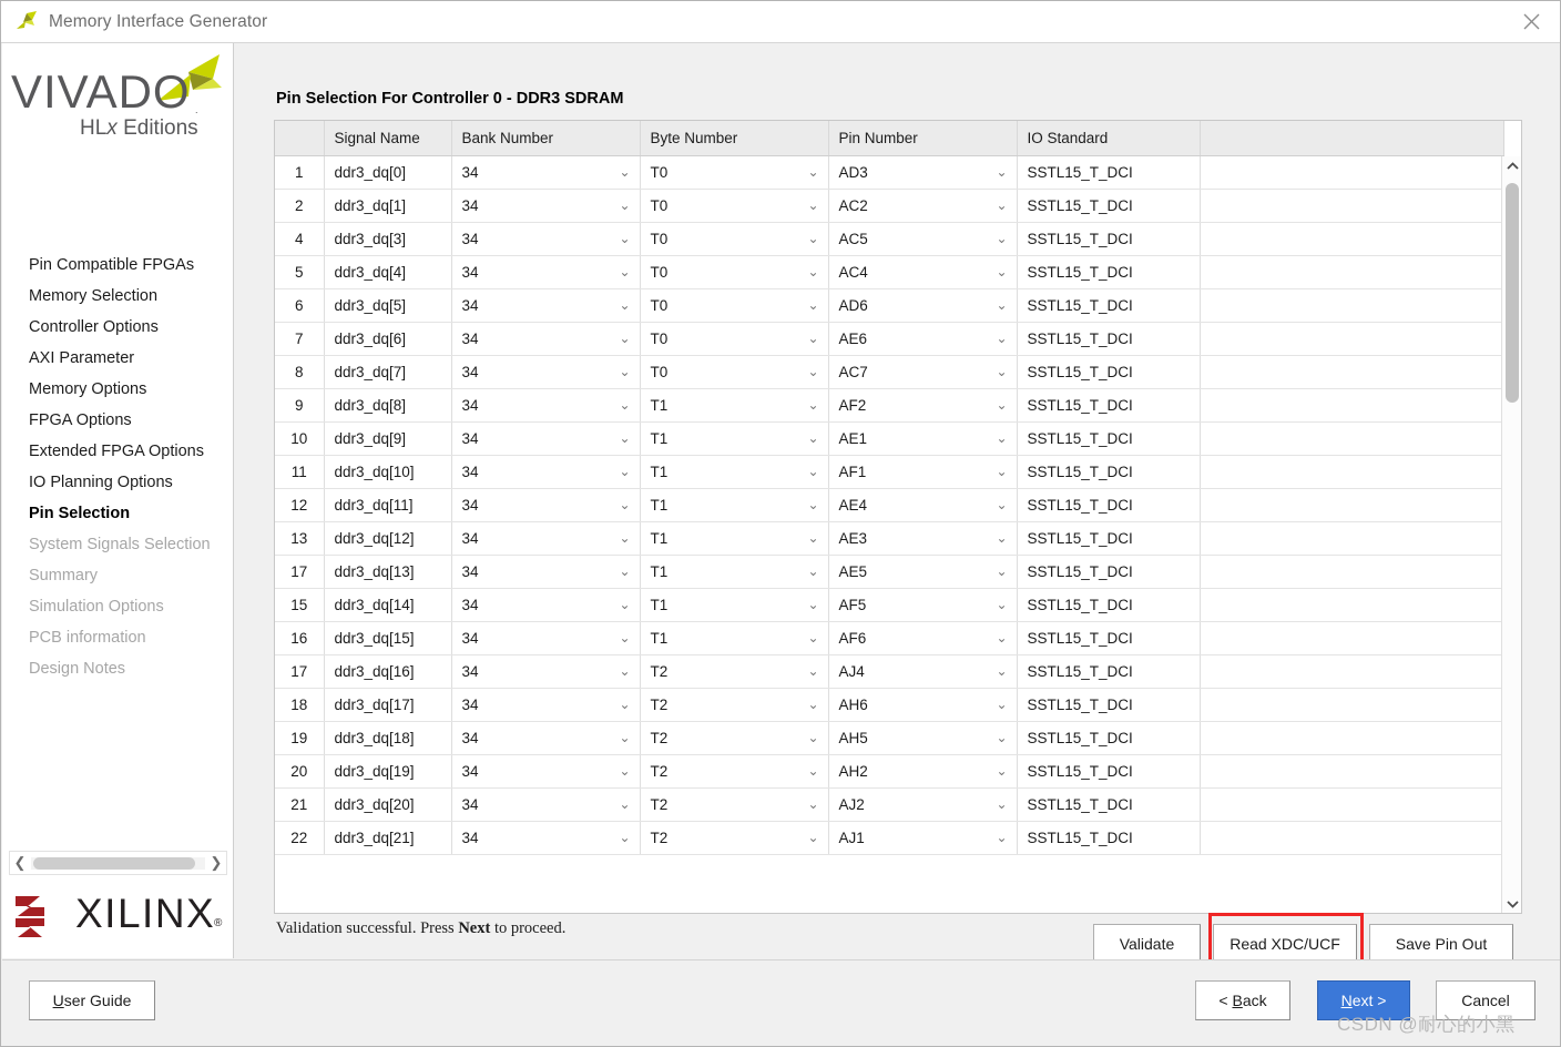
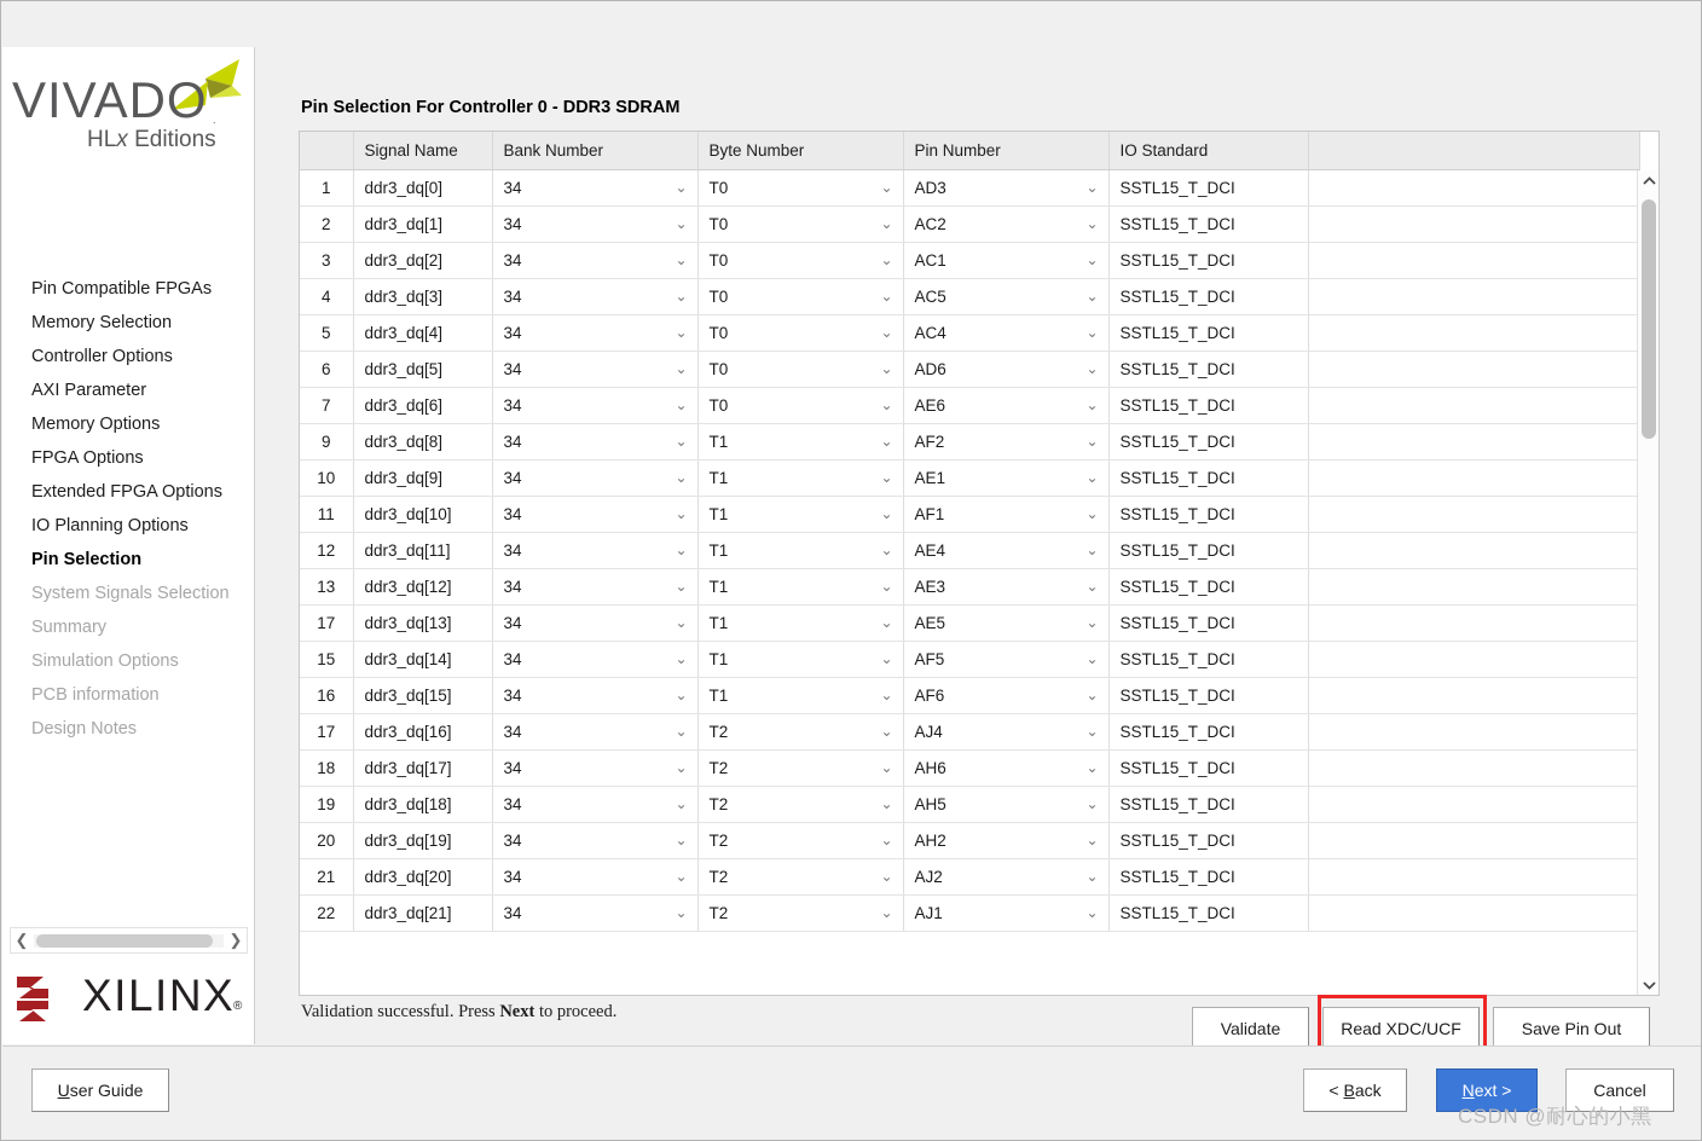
- Memory Interface Generator
  VIVADO
  .
  HLx Editions
  Pin Compatible FPGAs
  Memory Selection
  Controller Options
  AXI Parameter
  Memory Options
  FPGA Options
  Extended FPGA Options
  IO Planning Options
  Pin Selection
  System Signals Selection
  Summary
  Simulation Options
  PCB information
  Design Notes
  ❮
  ❯
  XILINX
  ®
  Pin Selection For Controller 0 - DDR3 SDRAM
  	Signal Name	Bank Number	Byte Number	Pin Number	IO Standard
  1	ddr3_dq[0]	34 ⌄	T0 ⌄	AD3 ⌄	SSTL15_T_DCI
  2	ddr3_dq[1]	34 ⌄	T0 ⌄	AC2 ⌄	SSTL15_T_DCI
+ 3	ddr3_dq[2]	34 ⌄	T0 ⌄	AC1 ⌄	SSTL15_T_DCI
  4	ddr3_dq[3]	34 ⌄	T0 ⌄	AC5 ⌄	SSTL15_T_DCI
  5	ddr3_dq[4]	34 ⌄	T0 ⌄	AC4 ⌄	SSTL15_T_DCI
  6	ddr3_dq[5]	34 ⌄	T0 ⌄	AD6 ⌄	SSTL15_T_DCI
  7	ddr3_dq[6]	34 ⌄	T0 ⌄	AE6 ⌄	SSTL15_T_DCI
- 8	ddr3_dq[7]	34 ⌄	T0 ⌄	AC7 ⌄	SSTL15_T_DCI
  9	ddr3_dq[8]	34 ⌄	T1 ⌄	AF2 ⌄	SSTL15_T_DCI
  10	ddr3_dq[9]	34 ⌄	T1 ⌄	AE1 ⌄	SSTL15_T_DCI
  11	ddr3_dq[10]	34 ⌄	T1 ⌄	AF1 ⌄	SSTL15_T_DCI
  12	ddr3_dq[11]	34 ⌄	T1 ⌄	AE4 ⌄	SSTL15_T_DCI
  13	ddr3_dq[12]	34 ⌄	T1 ⌄	AE3 ⌄	SSTL15_T_DCI
  17	ddr3_dq[13]	34 ⌄	T1 ⌄	AE5 ⌄	SSTL15_T_DCI
  15	ddr3_dq[14]	34 ⌄	T1 ⌄	AF5 ⌄	SSTL15_T_DCI
  16	ddr3_dq[15]	34 ⌄	T1 ⌄	AF6 ⌄	SSTL15_T_DCI
  17	ddr3_dq[16]	34 ⌄	T2 ⌄	AJ4 ⌄	SSTL15_T_DCI
  18	ddr3_dq[17]	34 ⌄	T2 ⌄	AH6 ⌄	SSTL15_T_DCI
  19	ddr3_dq[18]	34 ⌄	T2 ⌄	AH5 ⌄	SSTL15_T_DCI
  20	ddr3_dq[19]	34 ⌄	T2 ⌄	AH2 ⌄	SSTL15_T_DCI
  21	ddr3_dq[20]	34 ⌄	T2 ⌄	AJ2 ⌄	SSTL15_T_DCI
  22	ddr3_dq[21]	34 ⌄	T2 ⌄	AJ1 ⌄	SSTL15_T_DCI
  Validation successful. Press Next to proceed.
  Validate
  Read XDC/UCF
  Save Pin Out
  User Guide
  < Back
  Next >
  Cancel
  CSDN @耐心的小黑
